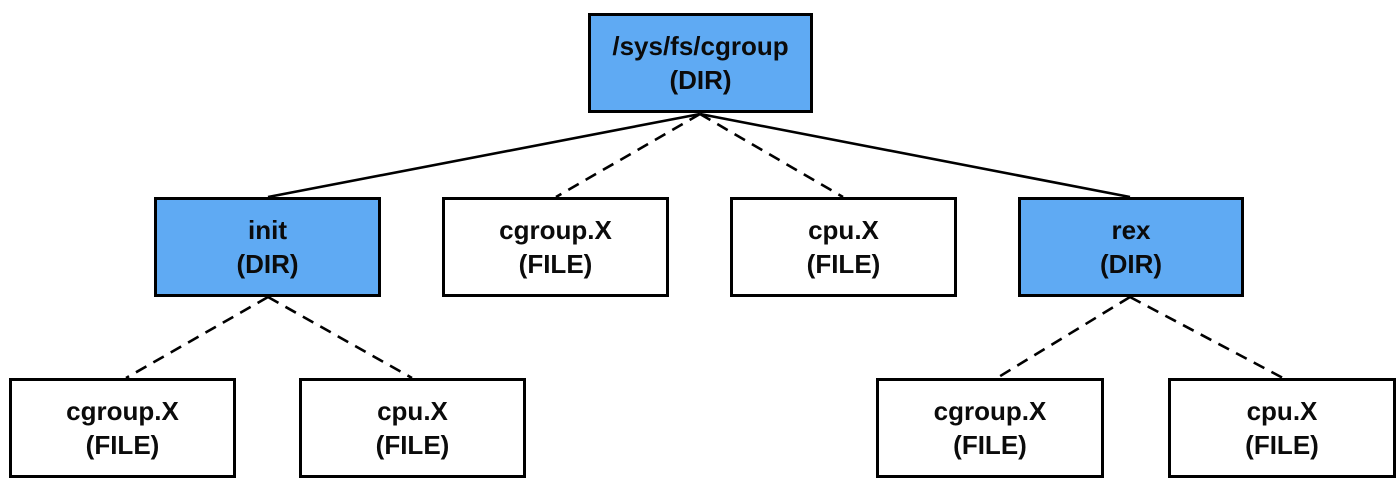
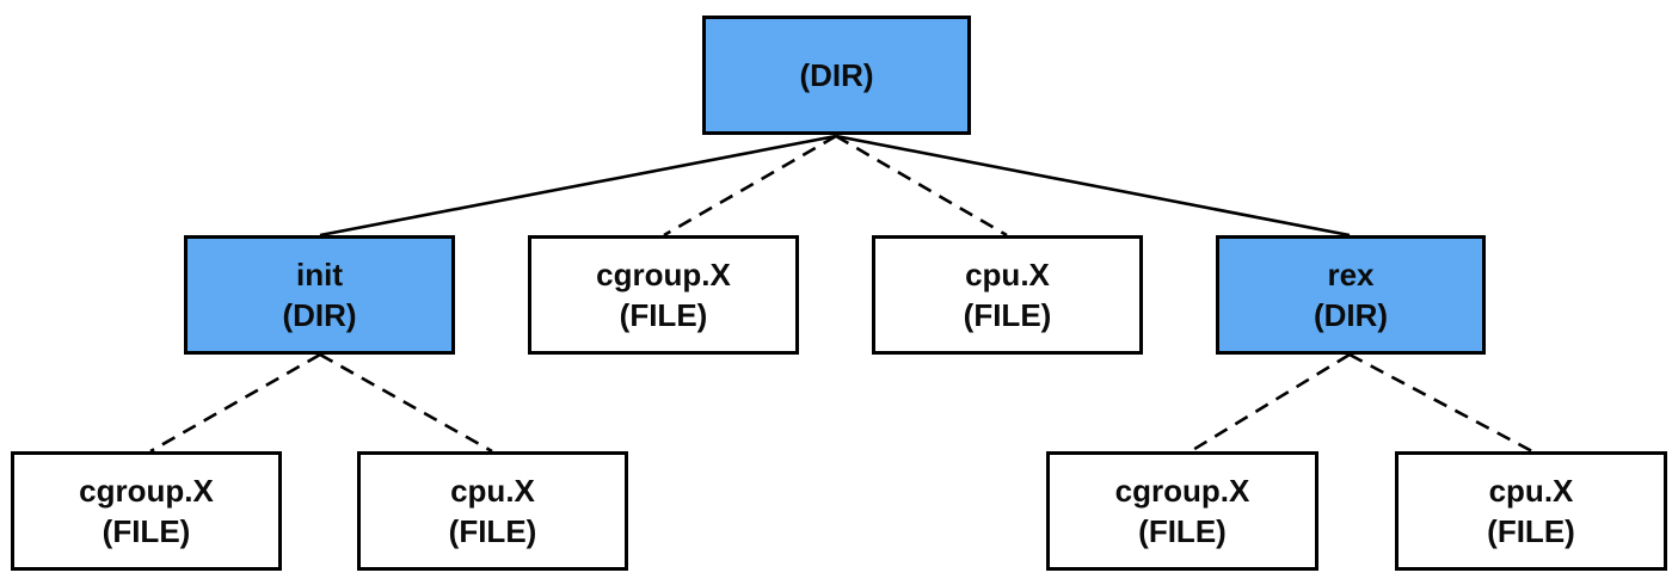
- /sys/fs/cgroup
  (DIR)
  init
  (DIR)
  cgroup.X
  (FILE)
  cpu.X
  (FILE)
  rex
  (DIR)
  cgroup.X
  (FILE)
  cpu.X
  (FILE)
  cgroup.X
  (FILE)
  cpu.X
  (FILE)
